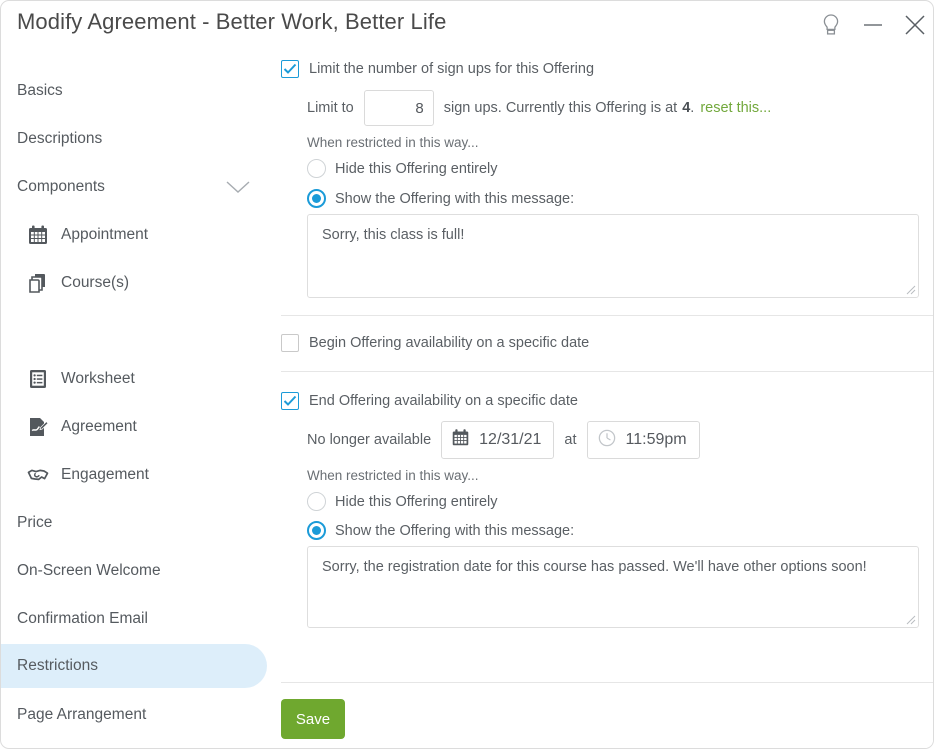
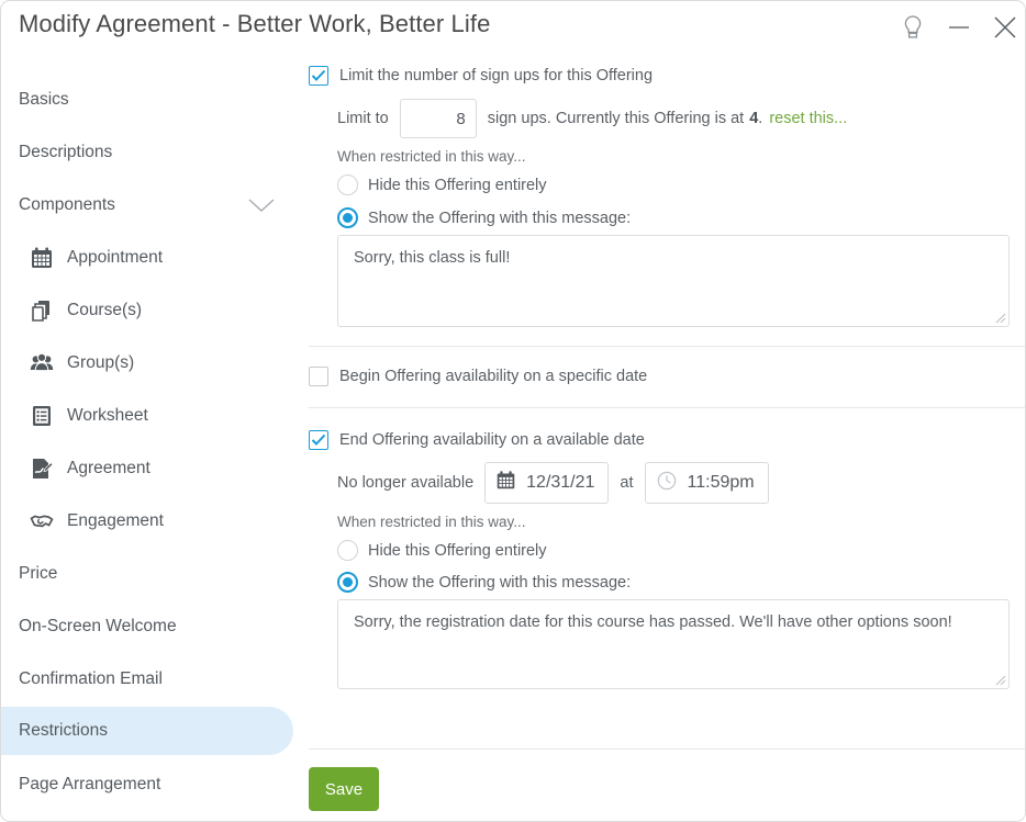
  Modify Agreement - Better Work, Better Life
  Basics
  Descriptions
  Components
  Appointment
  Course(s)
+ Group(s)
  Worksheet
  Agreement
  Engagement
  Price
  On-Screen Welcome
  Confirmation Email
  Restrictions
  Page Arrangement
  Limit the number of sign ups for this Offering
  Limit to
  8
  sign ups. Currently this Offering is at
  4
  .
  reset this...
  When restricted in this way...
  Hide this Offering entirely
  Show the Offering with this message:
  Sorry, this class is full!
  Begin Offering availability on a specific date
- End Offering availability on a specific date
+ End Offering availability on a available date
  No longer available
  12/31/21
  at
  11:59pm
  When restricted in this way...
  Hide this Offering entirely
  Show the Offering with this message:
  Sorry, the registration date for this course has passed. We'll have other options soon!
  Save
